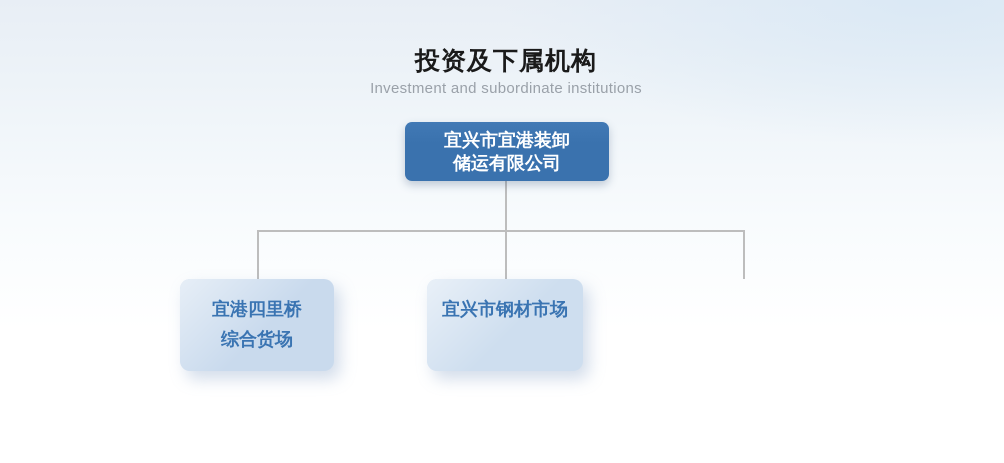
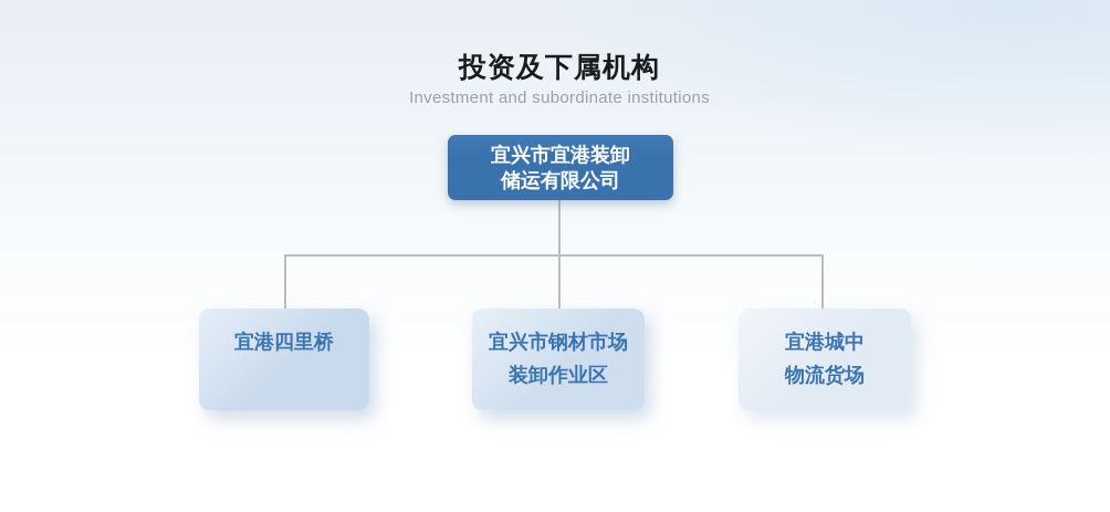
  投资及下属机构
  Investment and subordinate institutions
  宜兴市宜港装卸
  储运有限公司
  宜港四里桥
- 综合货场
  宜兴市钢材市场
+ 装卸作业区
+ 宜港城中
+ 物流货场
